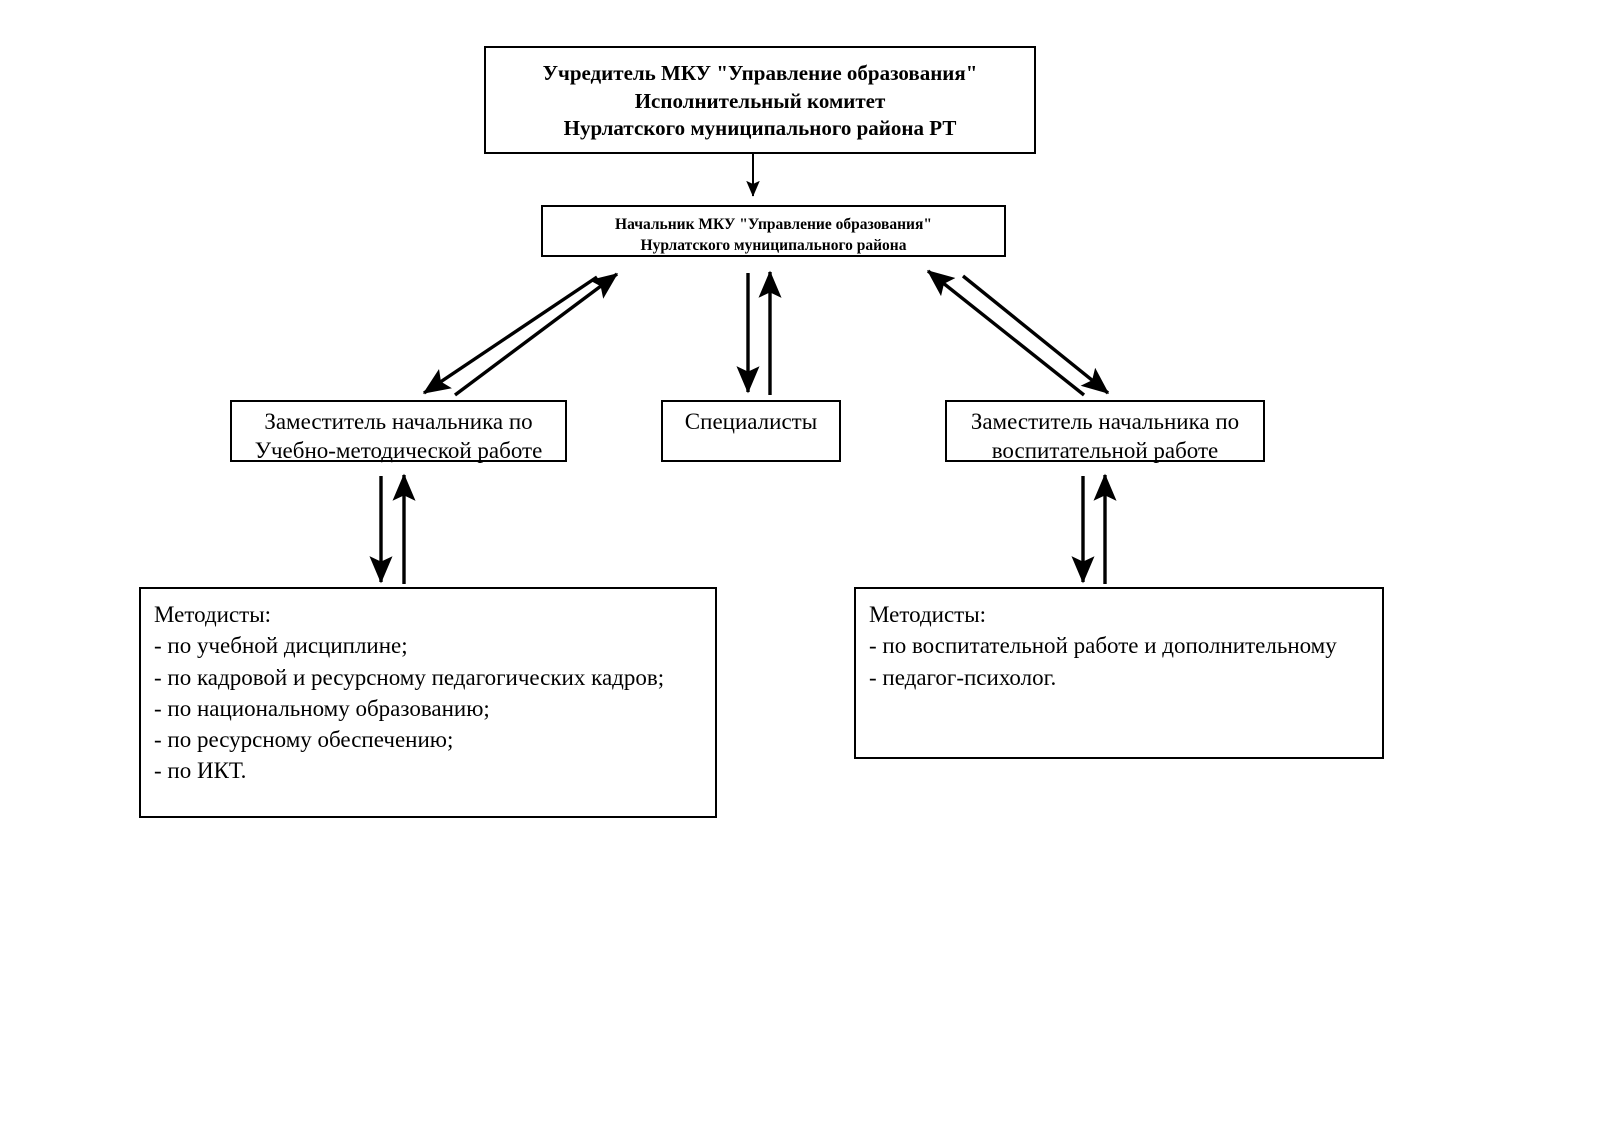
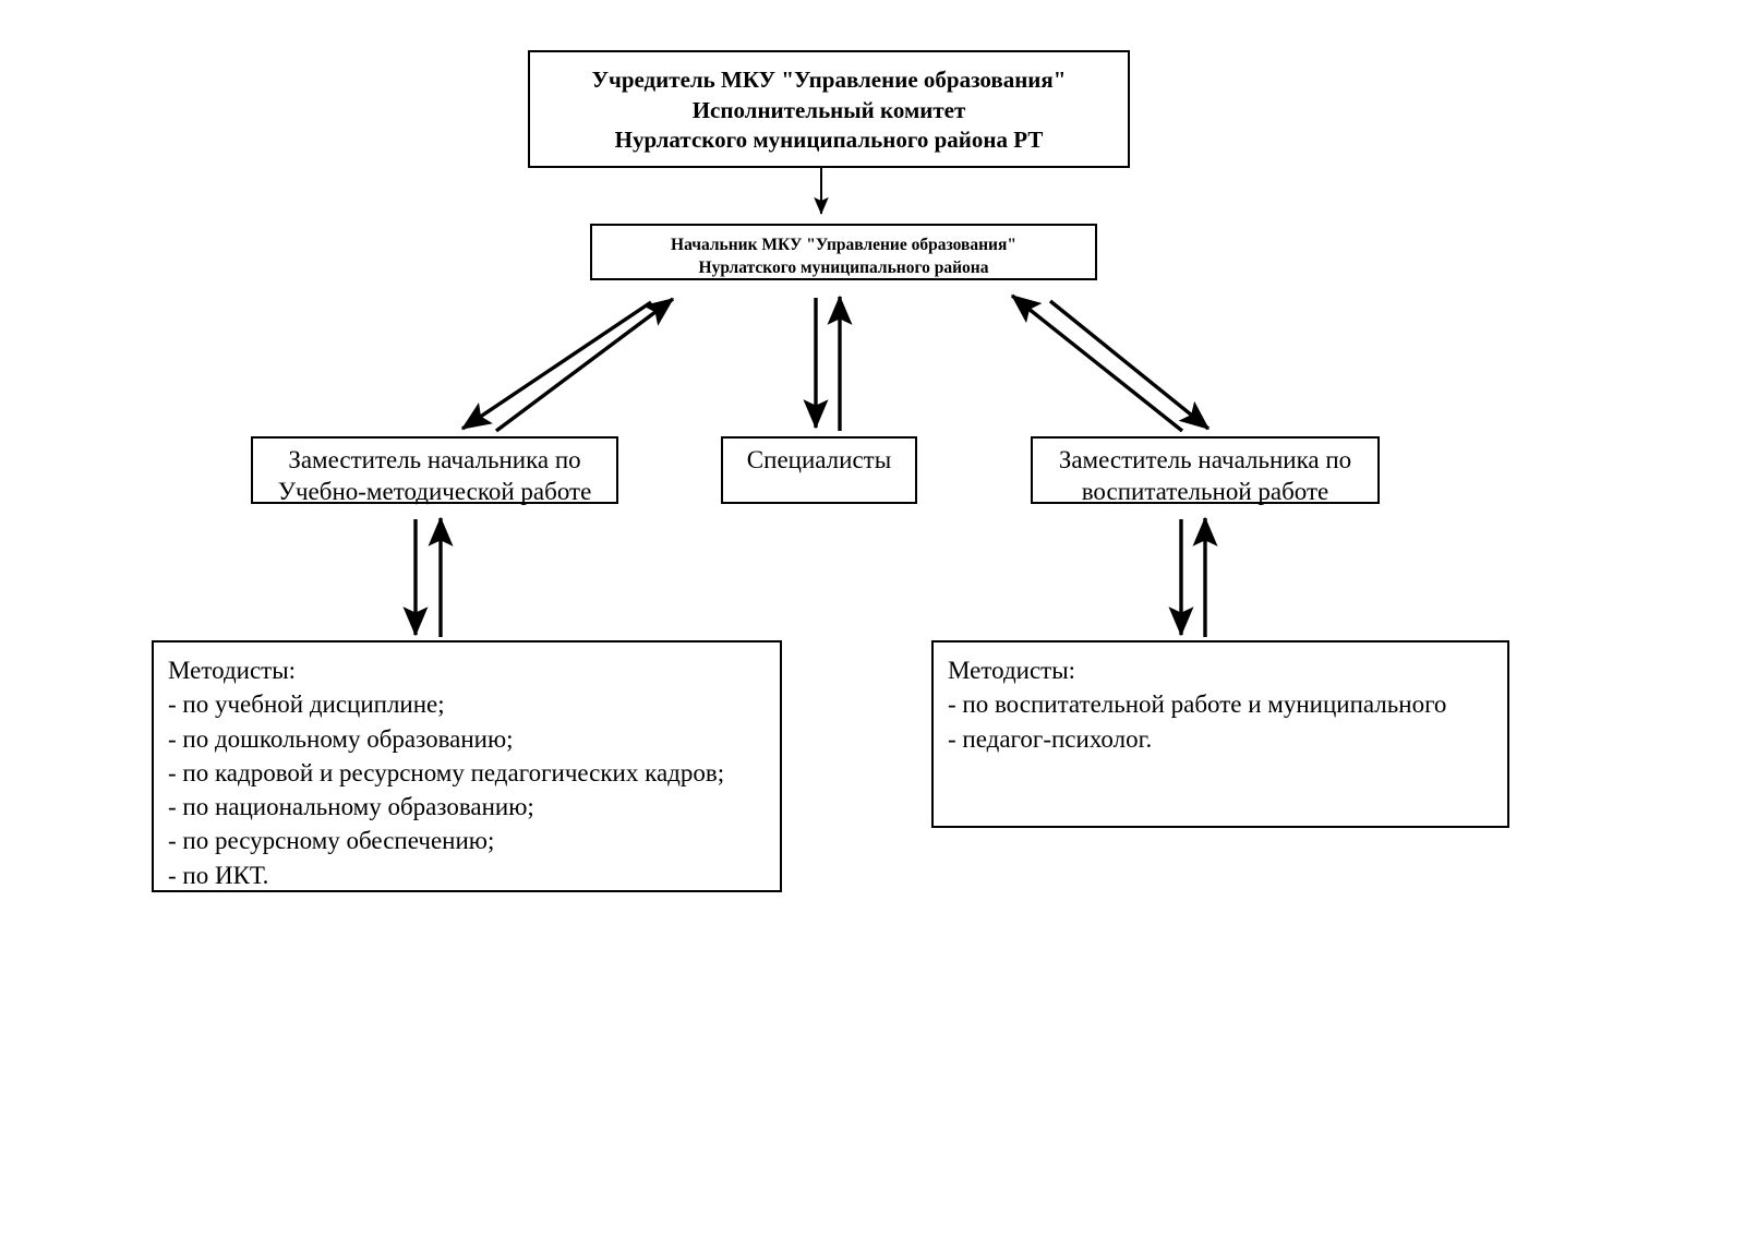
  Учредитель МКУ "Управление образования"
  Исполнительный комитет
  Нурлатского муниципального района РТ
  Начальник МКУ "Управление образования"
  Нурлатского муниципального района
  Заместитель начальника по
  Учебно-методической работе
  Специалисты
  Заместитель начальника по
  воспитательной работе
  Методисты:
  - по учебной дисциплине;
+ - по дошкольному образованию;
  - по кадровой и ресурсному педагогических кадров;
  - по национальному образованию;
  - по ресурсному обеспечению;
  - по ИКТ.
  Методисты:
- - по воспитательной работе и дополнительному
+ - по воспитательной работе и муниципального
  - педагог-психолог.
